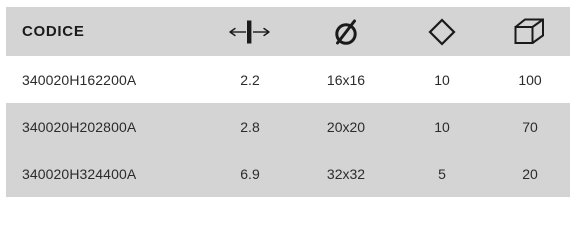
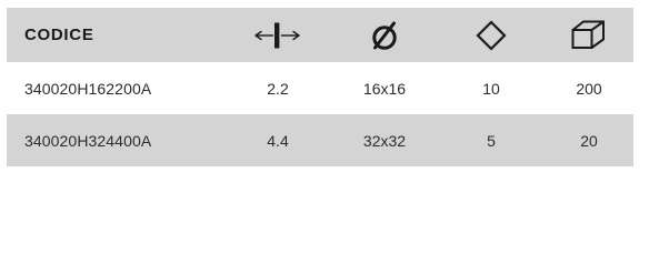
  CODICE
- 340020H162200A	2.2	16x16	10	100
+ 340020H162200A	2.2	16x16	10	200
- 340020H202800A	2.8	20x20	10	70
- 340020H324400A	6.9	32x32	5	20
+ 340020H324400A	4.4	32x32	5	20
